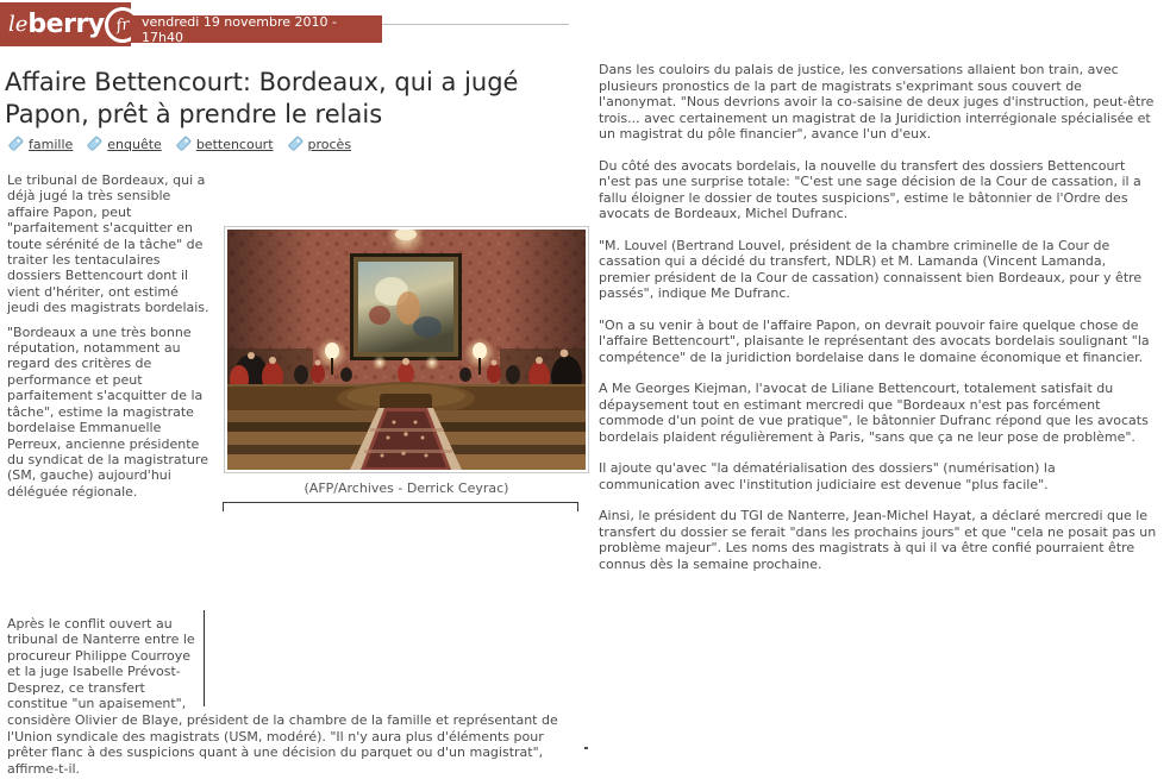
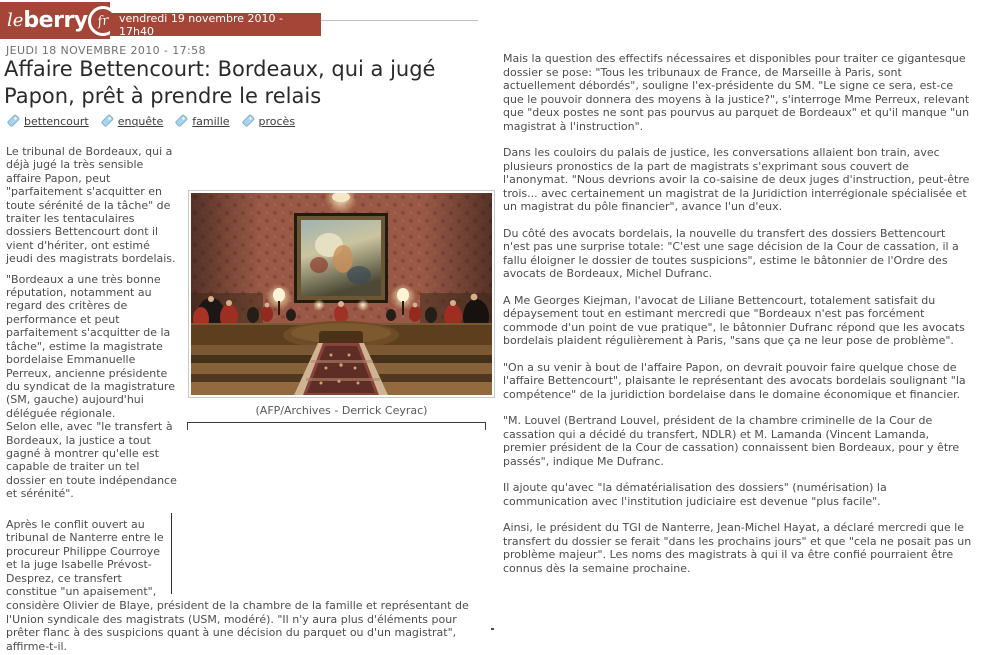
  le
  berry
  vendredi 19 novembre 2010 - 17h40
+ JEUDI 18 NOVEMBRE 2010 - 17:58
  Affaire Bettencourt: Bordeaux, qui a jugé Papon, prêt à prendre le relais
- famille
+ bettencourt
  enquête
- bettencourt
+ famille
  procès
  Le tribunal de Bordeaux, qui a déjà jugé la très sensible affaire Papon, peut "parfaitement s'acquitter en toute sérénité de la tâche" de traiter les tentaculaires dossiers Bettencourt dont il vient d'hériter, ont estimé jeudi des magistrats bordelais.
  "Bordeaux a une très bonne réputation, notamment au regard des critères de performance et peut parfaitement s'acquitter de la tâche", estime la magistrate bordelaise Emmanuelle Perreux, ancienne présidente du syndicat de la magistrature (SM, gauche) aujourd'hui déléguée régionale.
+ Selon elle, avec "le transfert à Bordeaux, la justice a tout gagné à montrer qu'elle est capable de traiter un tel dossier en toute indépendance et sérénité".
  (AFP/Archives - Derrick Ceyrac)
  Après le conflit ouvert au tribunal de Nanterre entre le procureur Philippe Courroye et la juge Isabelle Prévost-Desprez, ce transfert constitue "un apaisement",
  considère Olivier de Blaye, président de la chambre de la famille et représentant de l'Union syndicale des magistrats (USM, modéré). "Il n'y aura plus d'éléments pour prêter flanc à des suspicions quant à une décision du parquet ou d'un magistrat", affirme-t-il.
+ Mais la question des effectifs nécessaires et disponibles pour traiter ce gigantesque dossier se pose: "Tous les tribunaux de France, de Marseille à Paris, sont actuellement débordés", souligne l'ex-présidente du SM. "Le signe ce sera, est-ce que le pouvoir donnera des moyens à la justice?", s'interroge Mme Perreux, relevant que "deux postes ne sont pas pourvus au parquet de Bordeaux" et qu'il manque "un magistrat à l'instruction".
  Dans les couloirs du palais de justice, les conversations allaient bon train, avec plusieurs pronostics de la part de magistrats s'exprimant sous couvert de l'anonymat. "Nous devrions avoir la co-saisine de deux juges d'instruction, peut-être trois... avec certainement un magistrat de la Juridiction interrégionale spécialisée et un magistrat du pôle financier", avance l'un d'eux.
  Du côté des avocats bordelais, la nouvelle du transfert des dossiers Bettencourt n'est pas une surprise totale: "C'est une sage décision de la Cour de cassation, il a fallu éloigner le dossier de toutes suspicions", estime le bâtonnier de l'Ordre des avocats de Bordeaux, Michel Dufranc.
- "M. Louvel (Bertrand Louvel, président de la chambre criminelle de la Cour de cassation qui a décidé du transfert, NDLR) et M. Lamanda (Vincent Lamanda, premier président de la Cour de cassation) connaissent bien Bordeaux, pour y être passés", indique Me Dufranc.
+ A Me Georges Kiejman, l'avocat de Liliane Bettencourt, totalement satisfait du dépaysement tout en estimant mercredi que "Bordeaux n'est pas forcément commode d'un point de vue pratique", le bâtonnier Dufranc répond que les avocats bordelais plaident régulièrement à Paris, "sans que ça ne leur pose de problème".
  "On a su venir à bout de l'affaire Papon, on devrait pouvoir faire quelque chose de l'affaire Bettencourt", plaisante le représentant des avocats bordelais soulignant "la compétence" de la juridiction bordelaise dans le domaine économique et financier.
- A Me Georges Kiejman, l'avocat de Liliane Bettencourt, totalement satisfait du dépaysement tout en estimant mercredi que "Bordeaux n'est pas forcément commode d'un point de vue pratique", le bâtonnier Dufranc répond que les avocats bordelais plaident régulièrement à Paris, "sans que ça ne leur pose de problème".
+ "M. Louvel (Bertrand Louvel, président de la chambre criminelle de la Cour de cassation qui a décidé du transfert, NDLR) et M. Lamanda (Vincent Lamanda, premier président de la Cour de cassation) connaissent bien Bordeaux, pour y être passés", indique Me Dufranc.
  Il ajoute qu'avec "la dématérialisation des dossiers" (numérisation) la communication avec l'institution judiciaire est devenue "plus facile".
  Ainsi, le président du TGI de Nanterre, Jean-Michel Hayat, a déclaré mercredi que le transfert du dossier se ferait "dans les prochains jours" et que "cela ne posait pas un problème majeur". Les noms des magistrats à qui il va être confié pourraient être connus dès la semaine prochaine.
